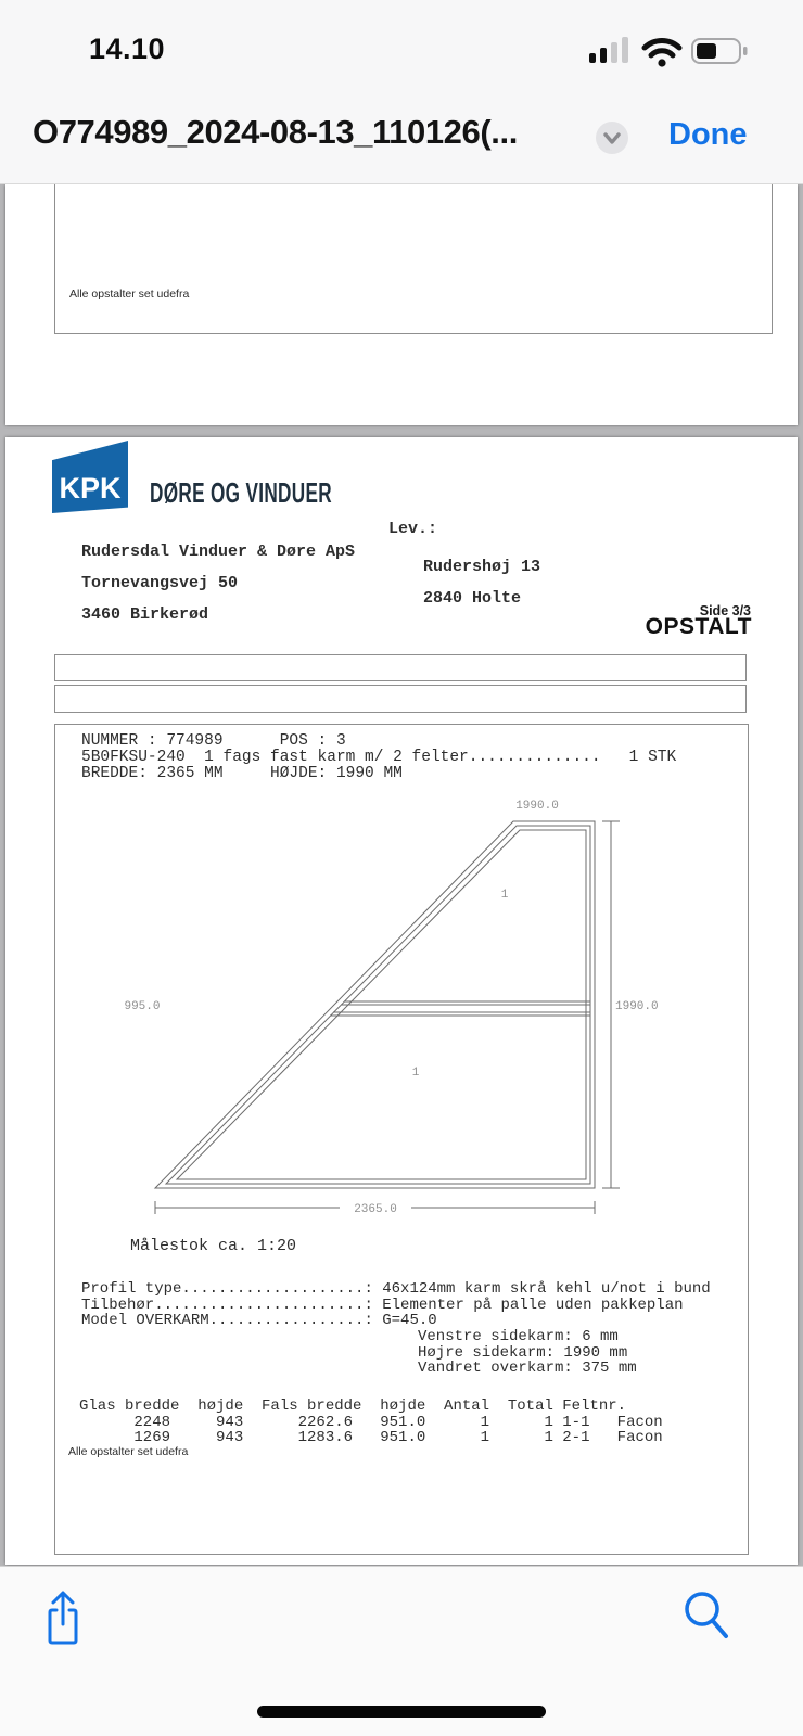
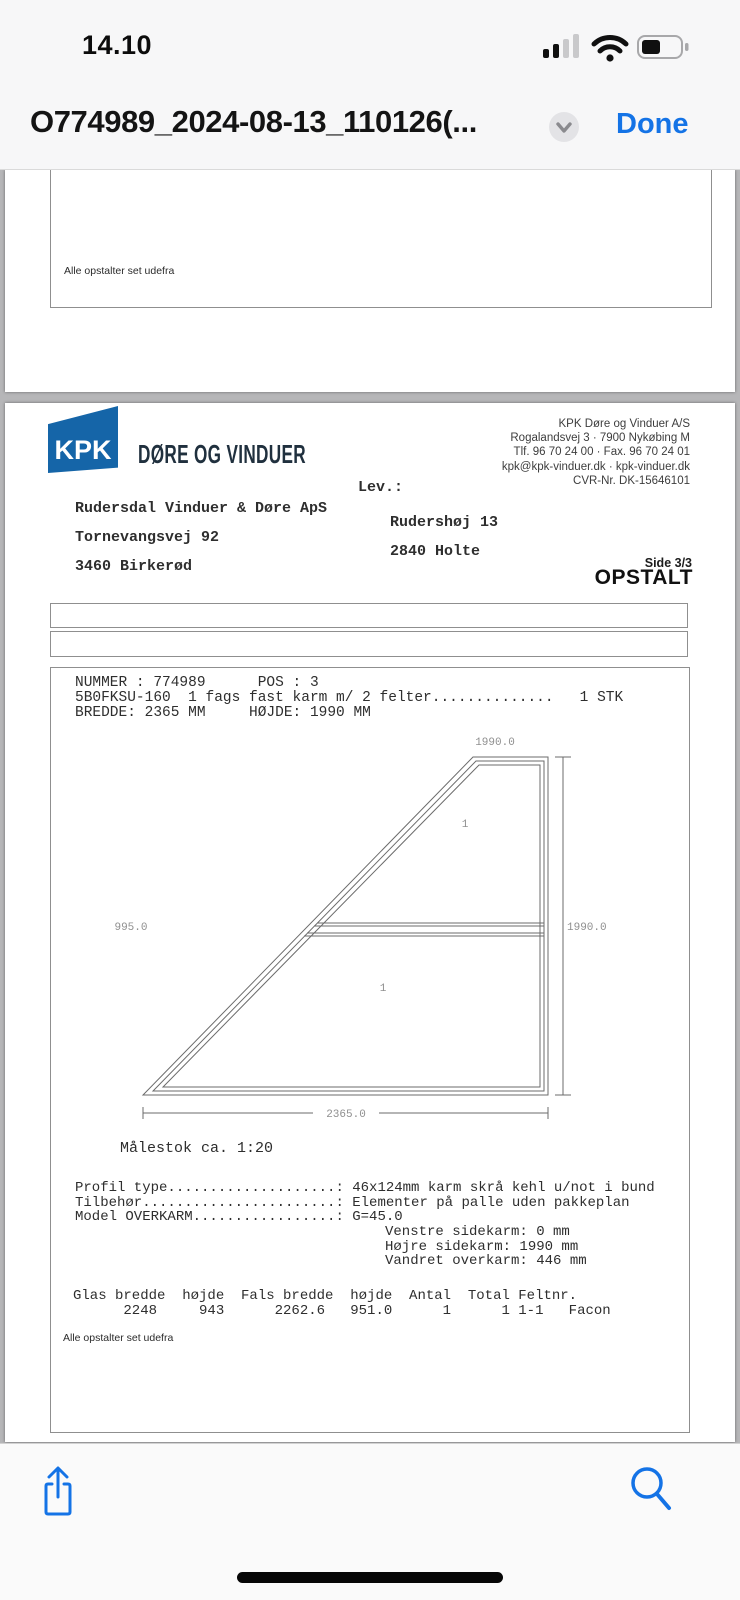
  14.10
  O774989_2024-08-13_110126(...
  Done
  Alle opstalter set udefra
  KPK
  DØRE OG VINDUER
+ KPK Døre og Vinduer A/S
+ Rogalandsvej 3 · 7900 Nykøbing M
+ Tlf. 96 70 24 00 · Fax. 96 70 24 01
+ kpk@kpk-vinduer.dk · kpk-vinduer.dk
+ CVR-Nr. DK-15646101
  Lev.:
  Rudersdal Vinduer & Døre ApS
- Tornevangsvej 50
+ Tornevangsvej 92
  3460 Birkerød
  Rudershøj 13
  2840 Holte
  Side 3/3
  OPSTALT
  NUMMER : 774989 POS : 3
- 5B0FKSU-240 1 fags fast karm m/ 2 felter.............. 1 STK
+ 5B0FKSU-160 1 fags fast karm m/ 2 felter.............. 1 STK
  BREDDE: 2365 MM HØJDE: 1990 MM
  1990.0
  995.0
  1990.0
  2365.0
  1
  1
  Målestok ca. 1:20
  Profil type....................: 46x124mm karm skrå kehl u/not i bund
  Tilbehør.......................: Elementer på palle uden pakkeplan
  Model OVERKARM.................: G=45.0
- Venstre sidekarm: 6 mm
+ Venstre sidekarm: 0 mm
  Højre sidekarm: 1990 mm
- Vandret overkarm: 375 mm
+ Vandret overkarm: 446 mm
  Glas bredde højde Fals bredde højde Antal Total Feltnr.
  2248 943 2262.6 951.0 1 1 1-1 Facon
- 1269 943 1283.6 951.0 1 1 2-1 Facon
  Alle opstalter set udefra
